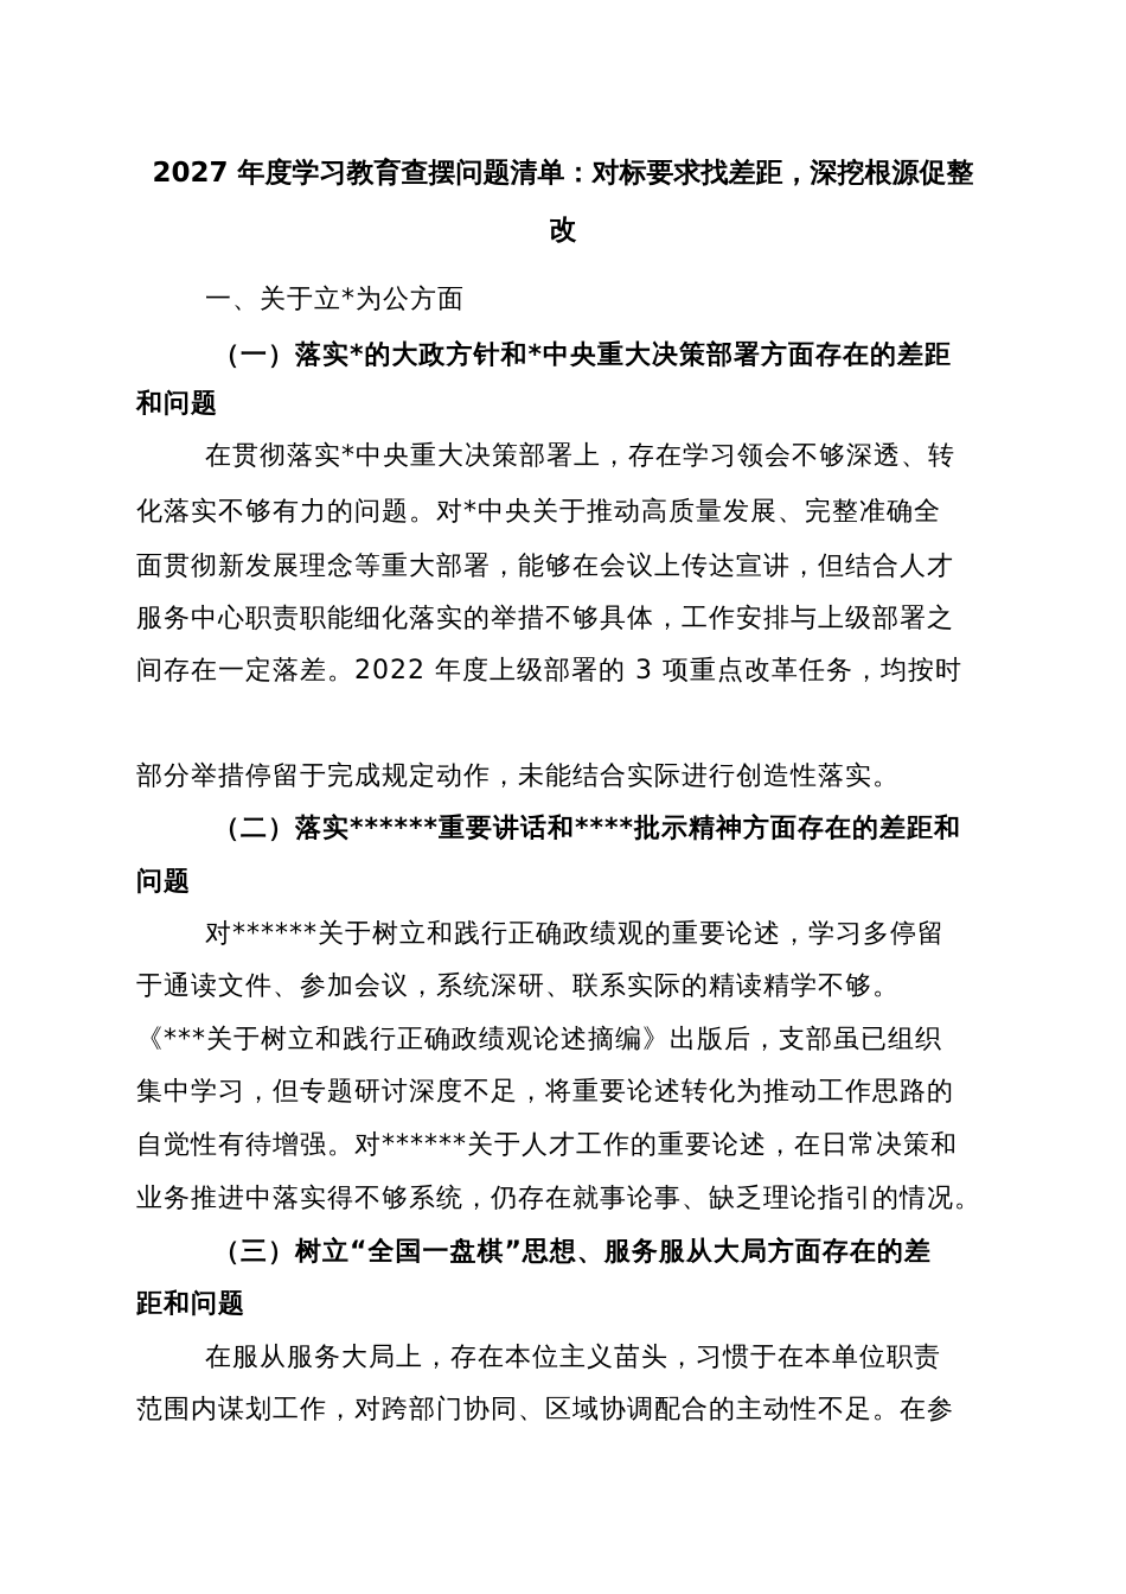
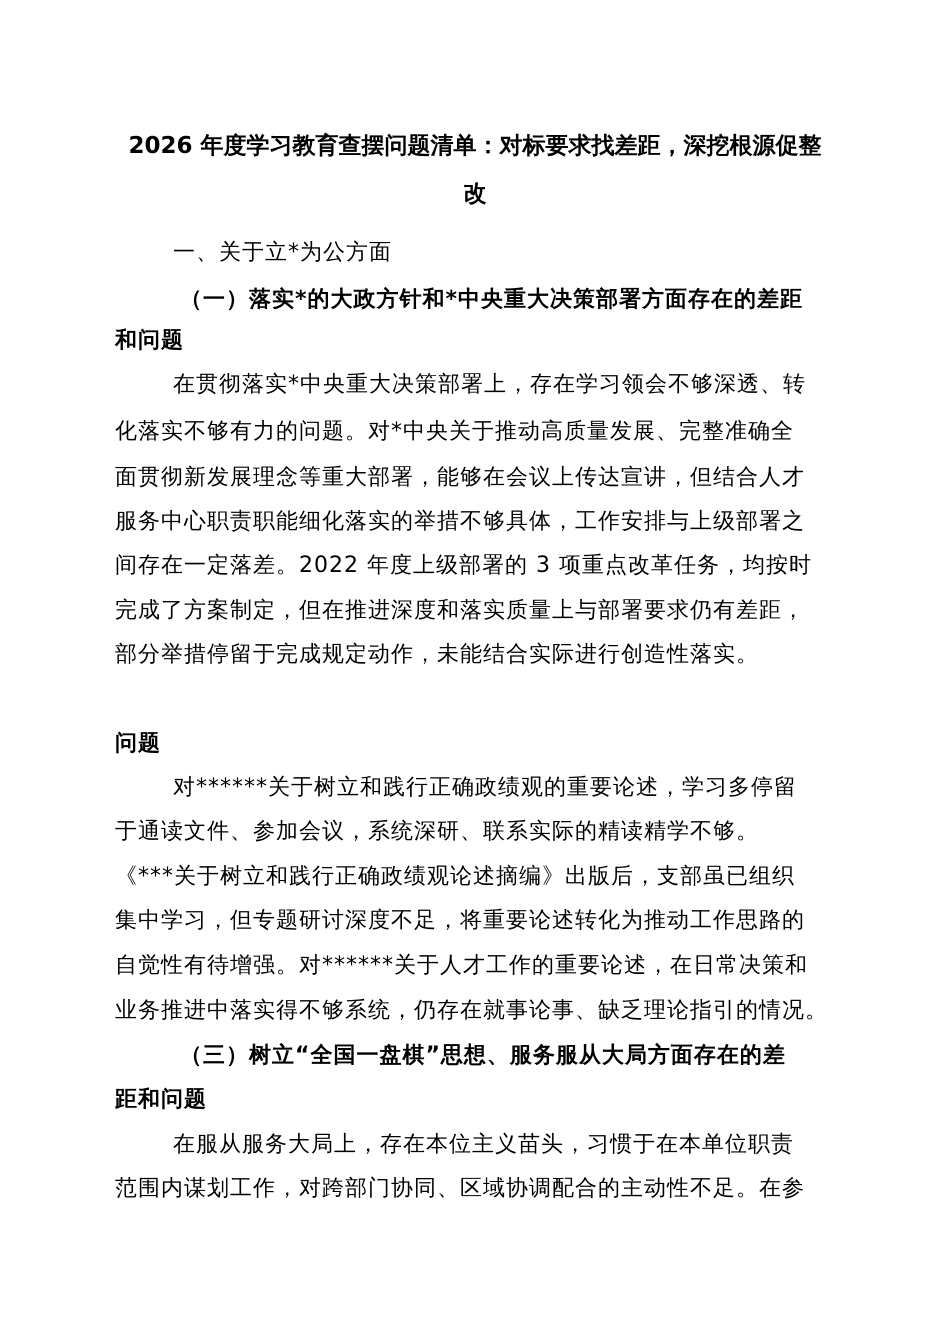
- 2027 年度学习教育查摆问题清单：对标要求找差距，深挖根源促整
+ 2026 年度学习教育查摆问题清单：对标要求找差距，深挖根源促整
  改
  一、关于立*为公方面
  （一）落实*的大政方针和*中央重大决策部署方面存在的差距
  和问题
  在贯彻落实*中央重大决策部署上，存在学习领会不够深透、转
  化落实不够有力的问题。对*中央关于推动高质量发展、完整准确全
  面贯彻新发展理念等重大部署，能够在会议上传达宣讲，但结合人才
  服务中心职责职能细化落实的举措不够具体，工作安排与上级部署之
  间存在一定落差。2022 年度上级部署的 3 项重点改革任务，均按时
+ 完成了方案制定，但在推进深度和落实质量上与部署要求仍有差距，
  部分举措停留于完成规定动作，未能结合实际进行创造性落实。
- （二）落实******重要讲话和****批示精神方面存在的差距和
  问题
  对******关于树立和践行正确政绩观的重要论述，学习多停留
  于通读文件、参加会议，系统深研、联系实际的精读精学不够。
  《***关于树立和践行正确政绩观论述摘编》出版后，支部虽已组织
  集中学习，但专题研讨深度不足，将重要论述转化为推动工作思路的
  自觉性有待增强。对******关于人才工作的重要论述，在日常决策和
  业务推进中落实得不够系统，仍存在就事论事、缺乏理论指引的情况。
  （三）树立“全国一盘棋”思想、服务服从大局方面存在的差
  距和问题
  在服从服务大局上，存在本位主义苗头，习惯于在本单位职责
  范围内谋划工作，对跨部门协同、区域协调配合的主动性不足。在参
